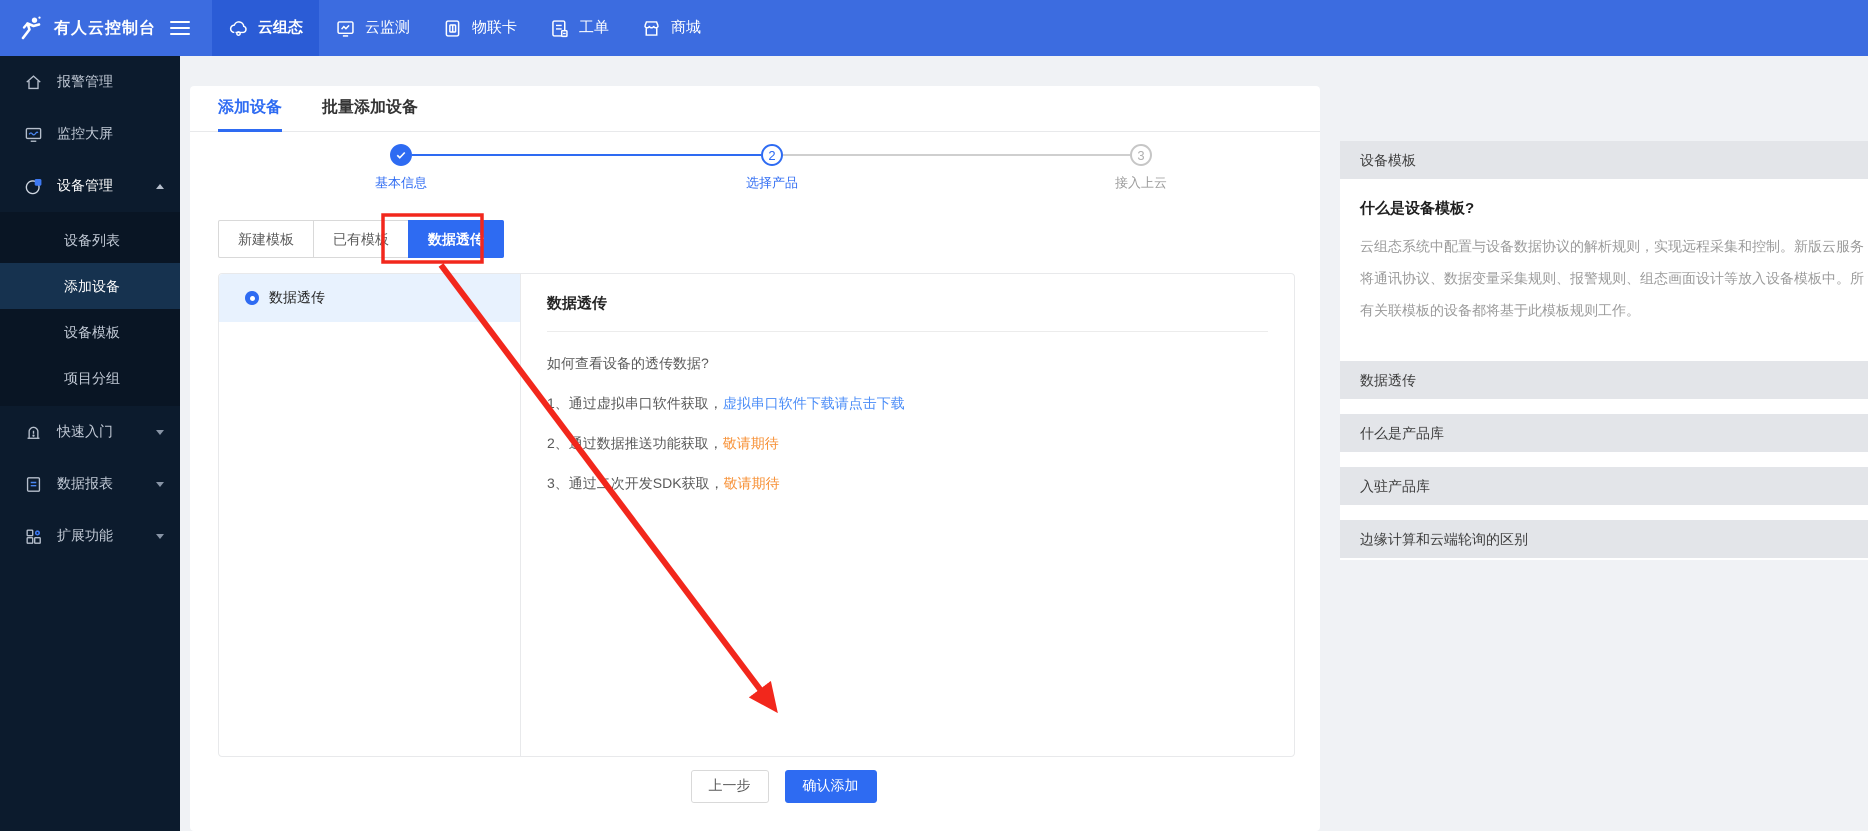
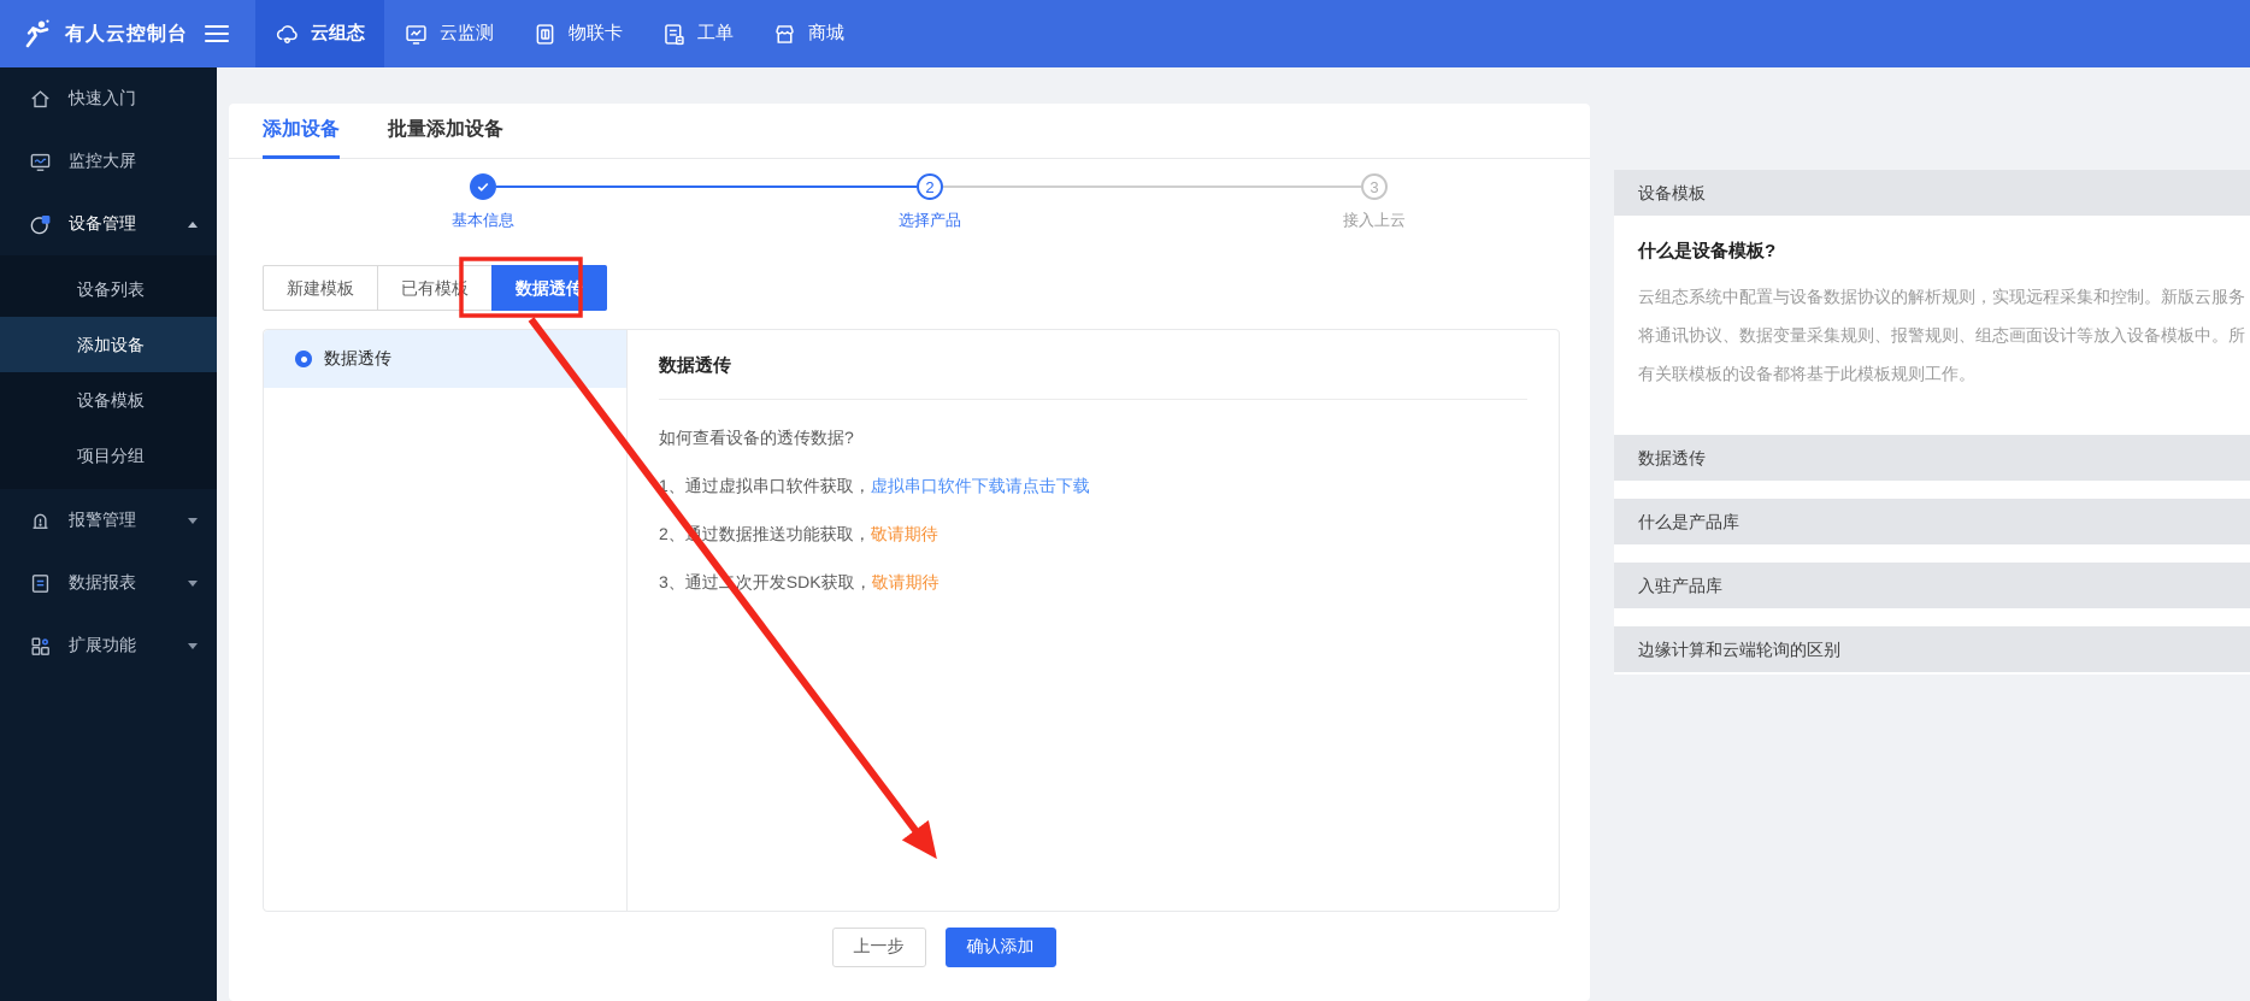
  有人云控制台
  云组态
  云监测
  物联卡
  工单
  商城
- 报警管理
+ 快速入门
  监控大屏
  设备管理
  设备列表
  添加设备
  设备模板
  项目分组
- 快速入门
+ 报警管理
  数据报表
  扩展功能
  添加设备
  批量添加设备
  2
  3
  基本信息
  选择产品
  接入上云
  新建模板
  已有模
  数据透传
  数据透传
  数据透传
  如何查看设备的透传数据?
  1、通过虚拟串口软件获取，虚拟串口软件下载请点击下载
  2、过数据推送功能获取，敬请期待
  3、通过次开发SDK获取，敬请期待
  上一步
  确认添加
  设备模板
  什么是设备模板?
  云组态系统中配置与设备数据协议的解析规则，实现远程采集和控制。新版云服务将通讯协议、数据变量采集规则、报警规则、组态画面设计等放入设备模板中。所有关联模板的设备都将基于此模板规则工作。
  数据透传
  什么是产品库
  入驻产品库
  边缘计算和云端轮询的区别
